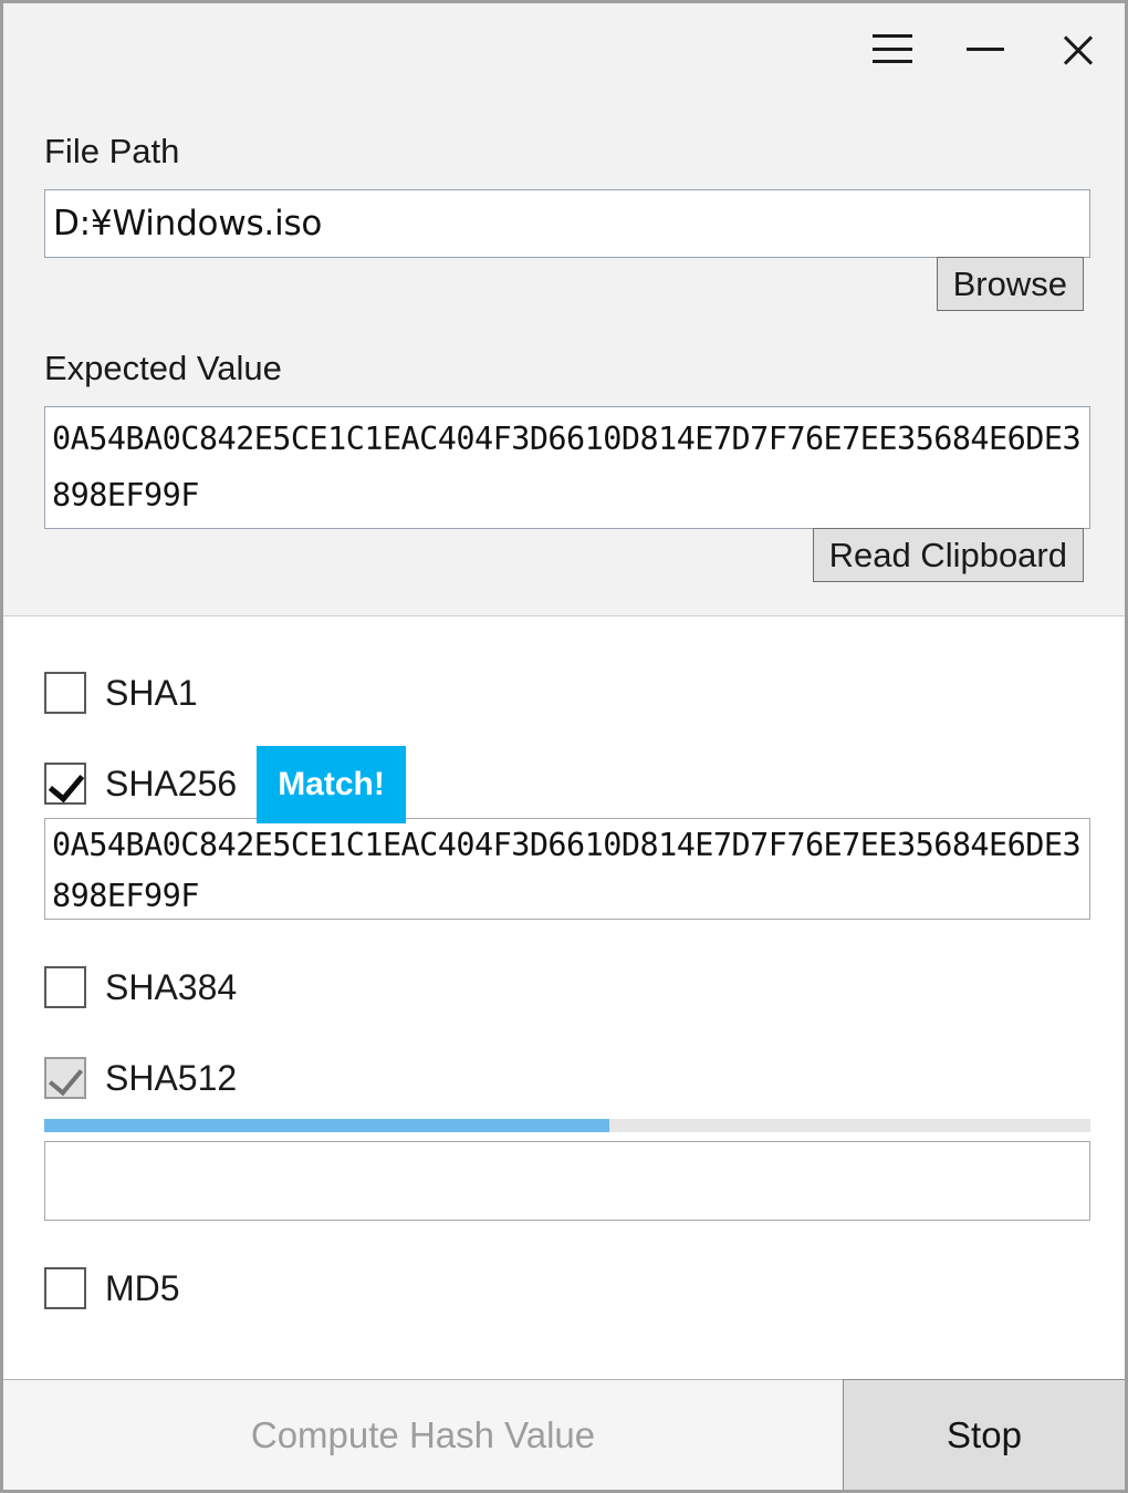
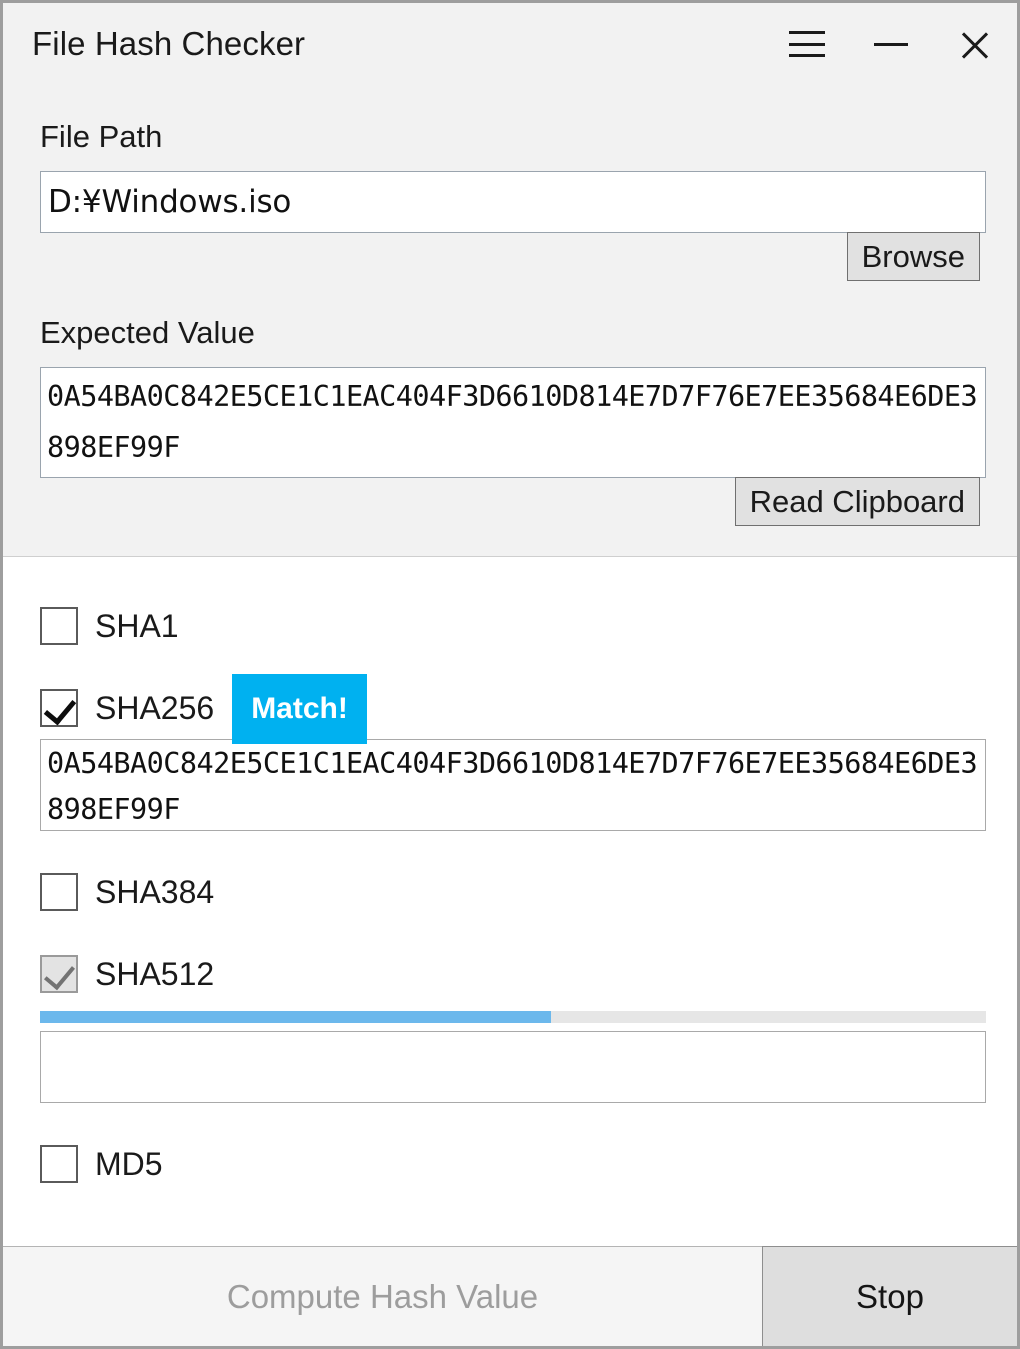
+ File Hash Checker
  File Path
  D:¥Windows.iso
  Browse
  Expected Value
  0A54BA0C842E5CE1C1EAC404F3D6610D814E7D7F76E7EE35684E6DE3898EF99F
  Read Clipboard
  SHA1
  SHA256
  Match!
  0A54BA0C842E5CE1C1EAC404F3D6610D814E7D7F76E7EE35684E6DE3898EF99F
  SHA384
  SHA512
  MD5
  Compute Hash Value
  Stop
